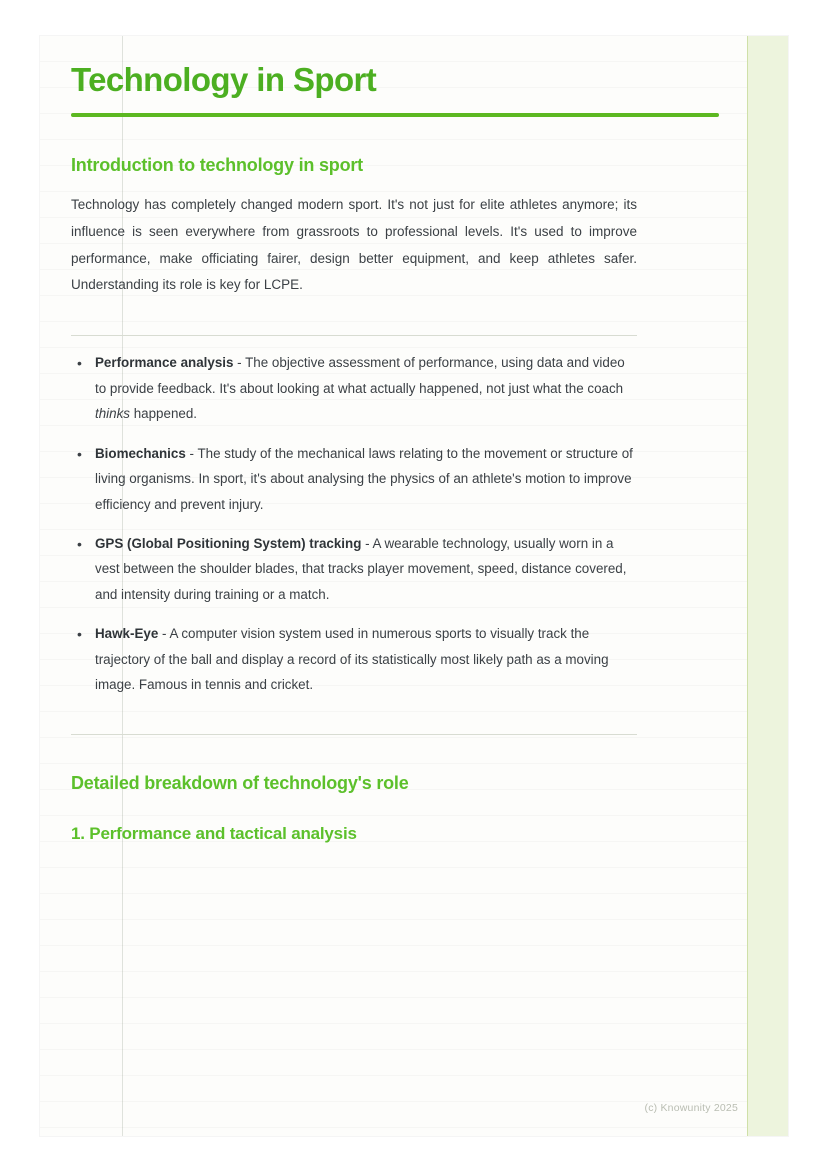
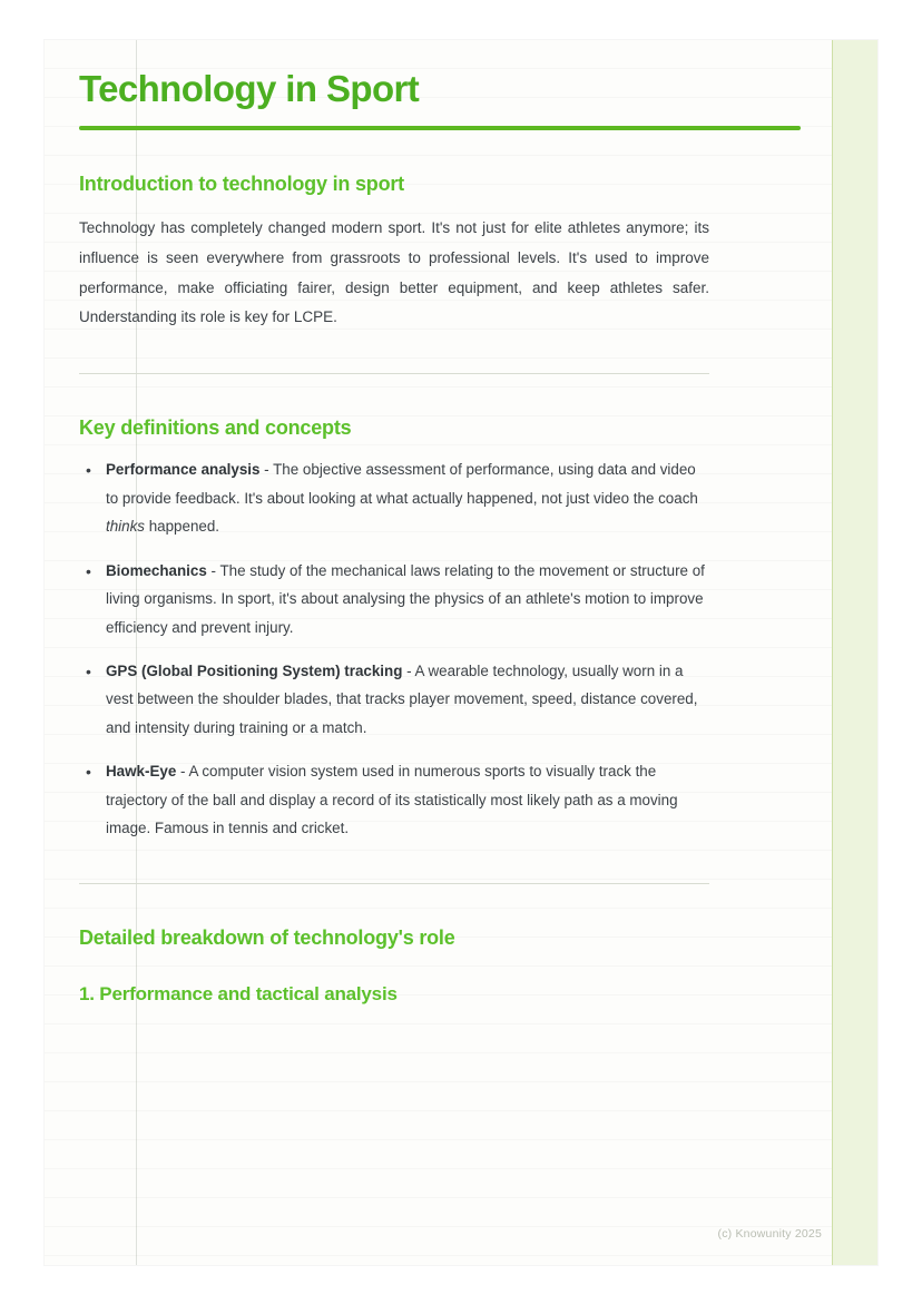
  Technology in Sport
  Introduction to technology in sport
  Technology has completely changed modern sport. It's not just for elite athletes anymore; its influence is seen everywhere from grassroots to professional levels. It's used to improve performance, make officiating fairer, design better equipment, and keep athletes safer. Understanding its role is key for LCPE.
+ Key definitions and concepts
- Performance analysis - The objective assessment of performance, using data and video to provide feedback. It's about looking at what actually happened, not just what the coach thinks happened.
+ Performance analysis - The objective assessment of performance, using data and video to provide feedback. It's about looking at what actually happened, not just video the coach thinks happened.
  Biomechanics - The study of the mechanical laws relating to the movement or structure of living organisms. In sport, it's about analysing the physics of an athlete's motion to improve efficiency and prevent injury.
  GPS (Global Positioning System) tracking - A wearable technology, usually worn in a vest between the shoulder blades, that tracks player movement, speed, distance covered, and intensity during training or a match.
  Hawk-Eye - A computer vision system used in numerous sports to visually track the trajectory of the ball and display a record of its statistically most likely path as a moving image. Famous in tennis and cricket.
  Detailed breakdown of technology's role
  1. Performance and tactical analysis
  (c) Knowunity 2025
